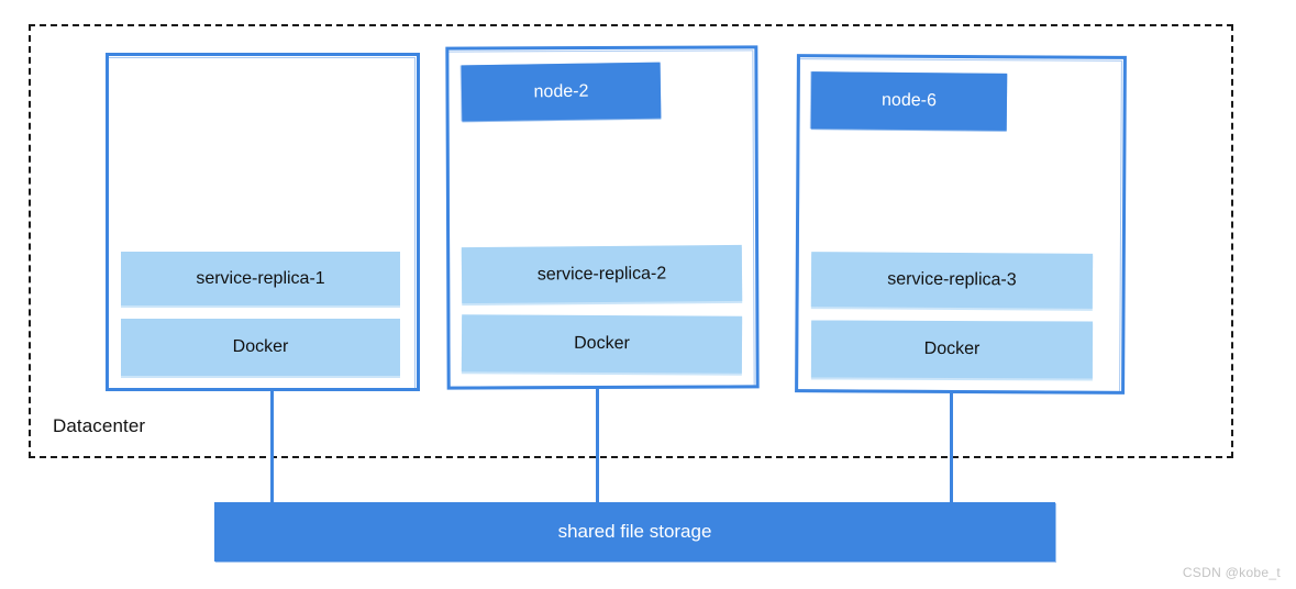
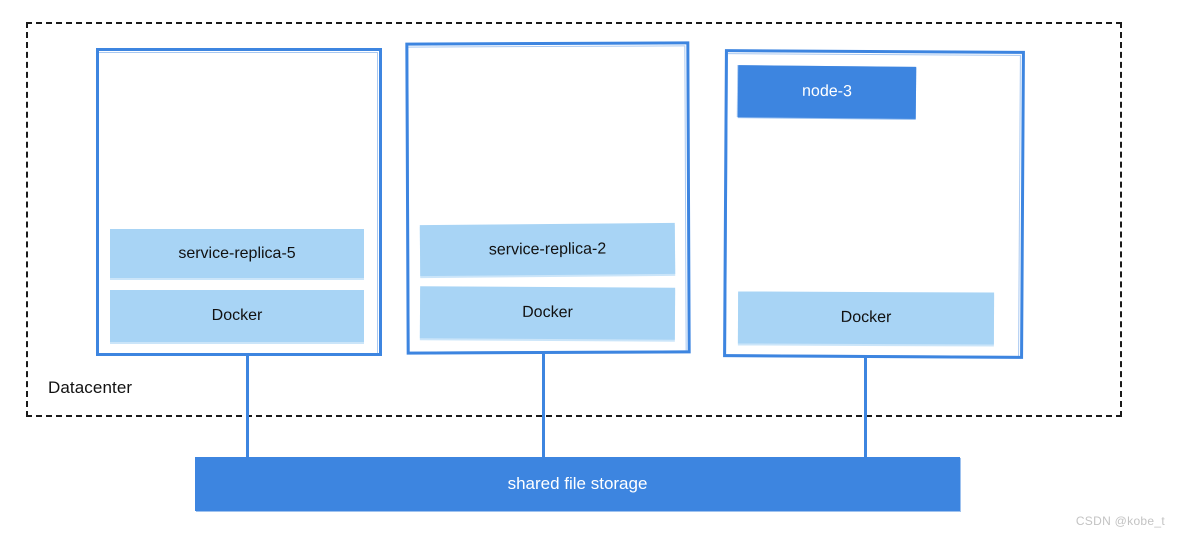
  Datacenter
- service-replica-1
+ service-replica-5
  Docker
- node-2
  service-replica-2
  Docker
- node-6
+ node-3
- service-replica-3
  Docker
  shared file storage
  CSDN @kobe_t
